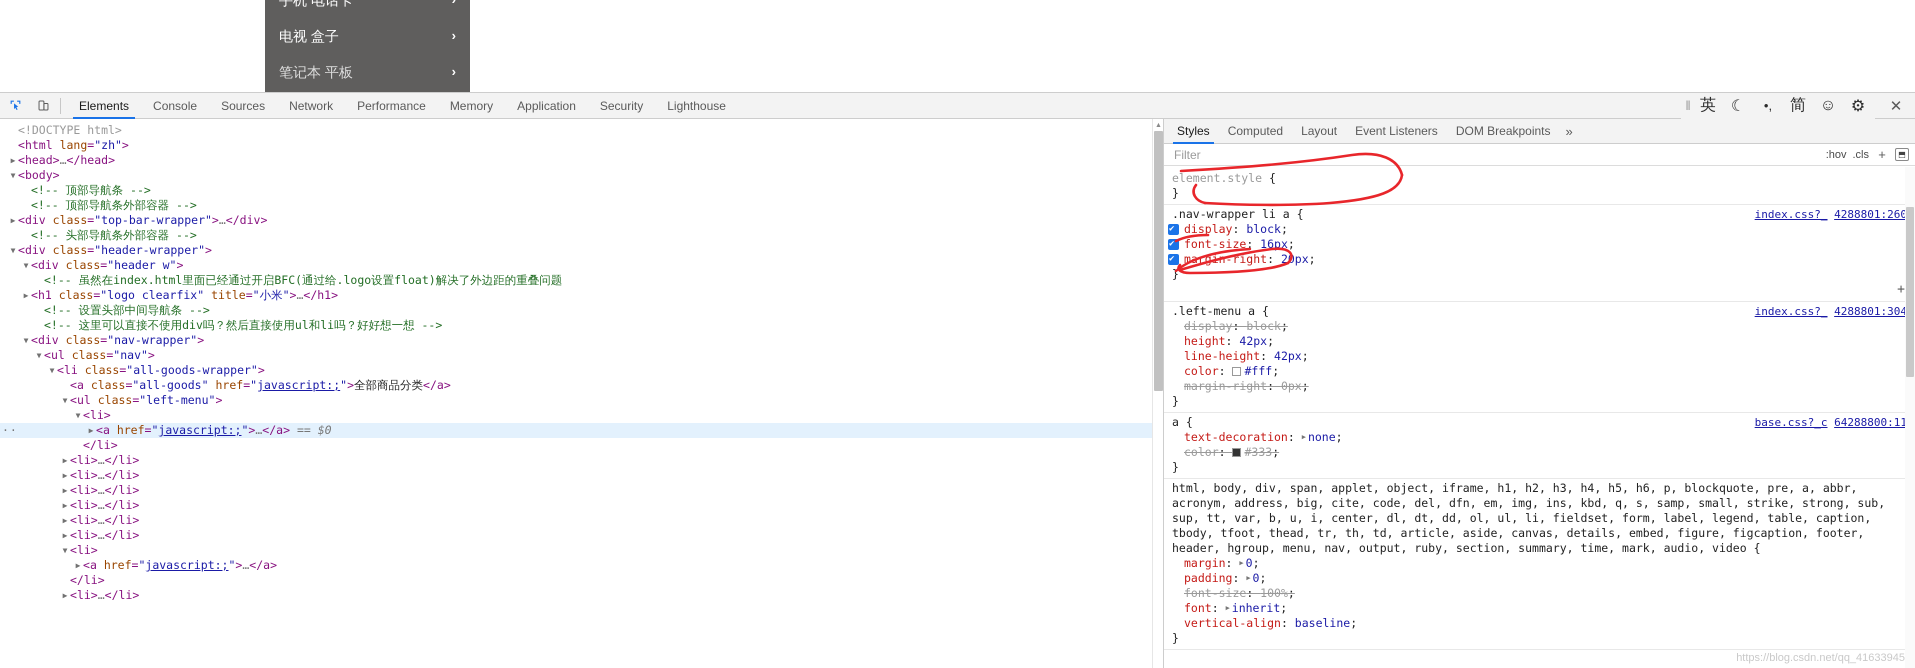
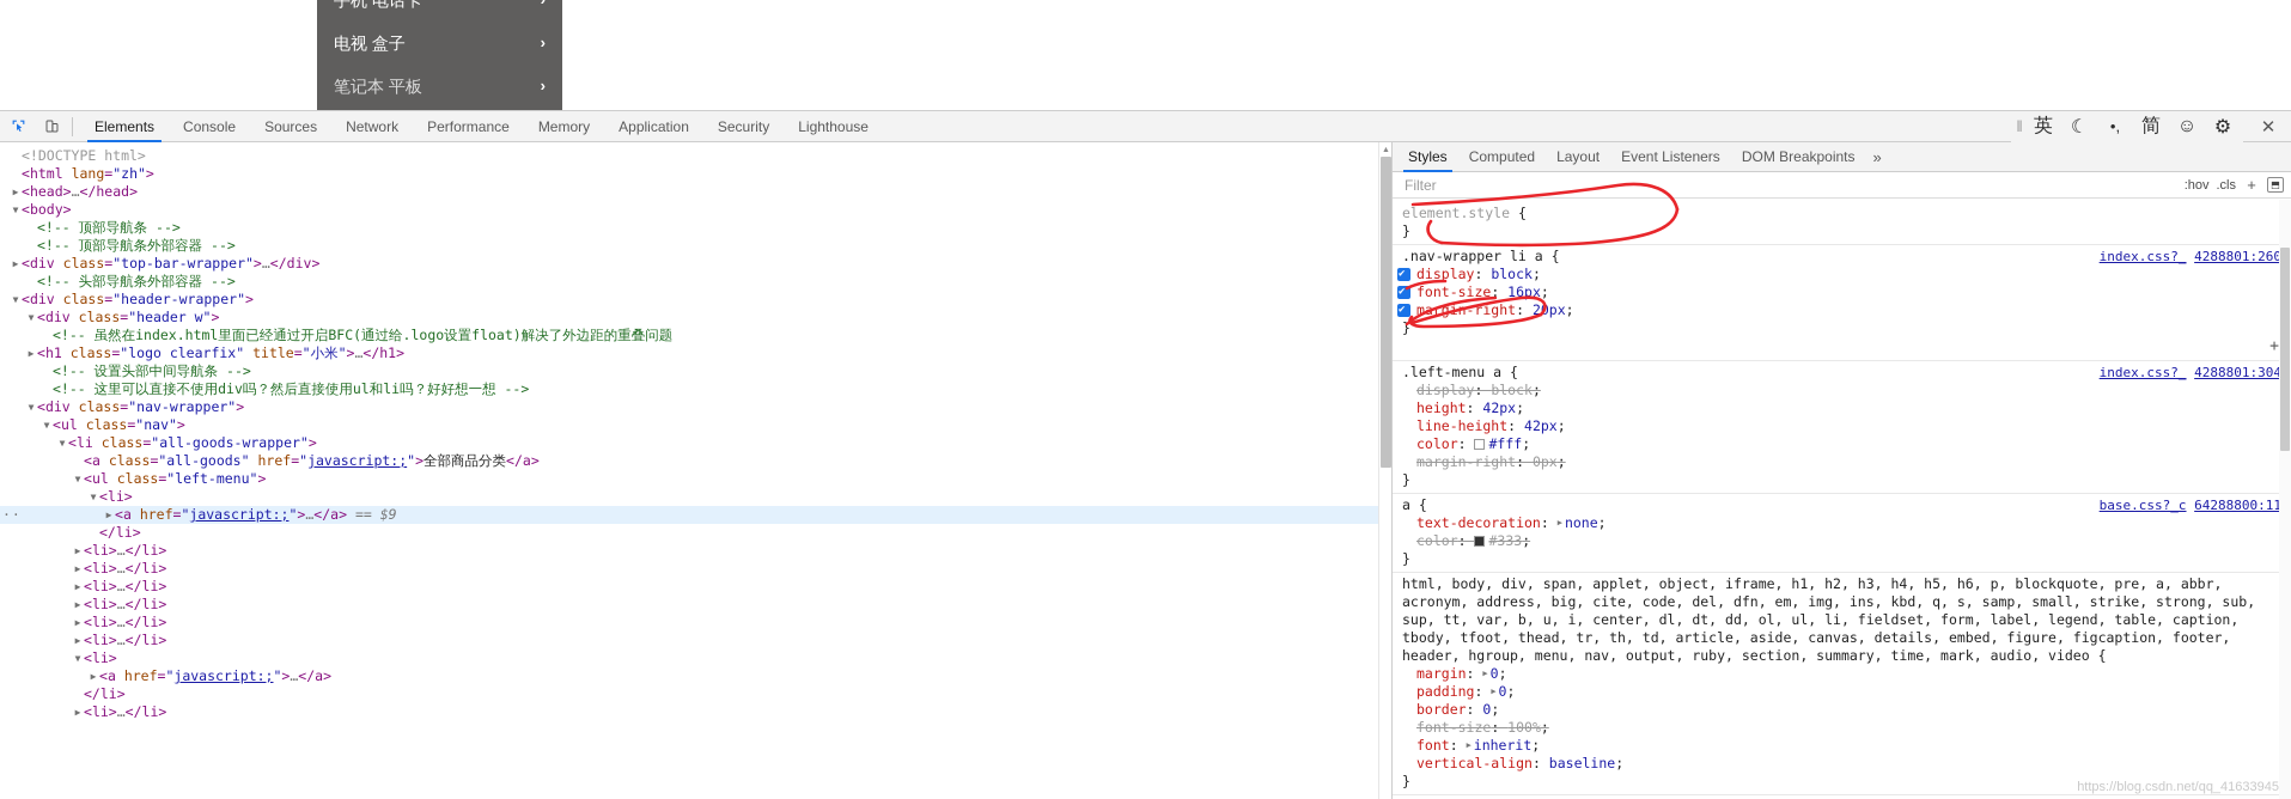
  手机 电话卡
  电视 盒子
  ›
  笔记本 平板
  ›
  Elements
  Console
  Sources
  Network
  Performance
  Memory
  Application
  Security
  Lighthouse
  ‖
  英
  ☾
  •,
  简
  ☺
  ⚙
  ✕
  <!DOCTYPE html>
  <html lang="zh">
  <head>…</head>
  <body>
  <!-- 顶部导航条 -->
  <!-- 顶部导航条外部容器 -->
  <div class="top-bar-wrapper">…</div>
  <!-- 头部导航条外部容器 -->
  <div class="header-wrapper">
  <div class="header w">
  <!-- 虽然在index.html里面已经通过开启BFC(通过给.logo设置float)解决了外边距的重叠问题
  <h1 class="logo clearfix" title="小米">…</h1>
  <!-- 设置头部中间导航条 -->
  <!-- 这里可以直接不使用div吗？然后直接使用ul和li吗？好好想一想 -->
  <div class="nav-wrapper">
  <ul class="nav">
  <li class="all-goods-wrapper">
  <a class="all-goods" href="javascript:;">全部商品分类</a>
  <ul class="left-menu">
  <li>
- <a href="javascript:;">…</a> == $0
+ <a href="javascript:;">…</a> == $9
  </li>
  <li>…</li>
  <li>…</li>
  <li>…</li>
  <li>…</li>
  <li>…</li>
  <li>…</li>
  <li>
  <a href="javascript:;">…</a>
  </li>
  <li>…</li>
  Styles
  Computed
  Layout
  Event Listeners
  DOM Breakpoints
  »
  Filter
  :hov
  .cls
  +
  ⬒
  element.style {
  }
  .nav-wrapper li a {
  index.css?_ 4288801:260
  display: block;
  font-size: 16px;
  mrg-right: 2px;
  }
  +
  .left-menu a {
  index.css?_ 4288801:304
  display: block;
  height: 42px;
  line-height: 42px;
  color: #fff;
  margin-right: 0px;
  }
  a {
  base.css?_c 64288800:11
  text-decoration: ▶ none;
  color: #333;
  }
  html, body, div, span, applet, object, iframe, h1, h2, h3, h4, h5, h6, p, blockquote, pre, a, abbr, acronym, address, big, cite, code, del, dfn, em, img, ins, kbd, q, s, samp, small, strike, strong, sub, sup, tt, var, b, u, i, center, dl, dt, dd, ol, ul, li, fieldset, form, label, legend, table, caption, tbody, tfoot, thead, tr, th, td, article, aside, canvas, details, embed, figure, figcaption, footer, header, hgroup, menu, nav, output, ruby, section, summary, time, mark, audio, video {
  margin: ▶ 0;
  padding: ▶ 0;
+ border: 0;
  font-size: 100%;
  font: ▶ inherit;
  vertical-align: baseline;
  }
  https://blog.csdn.net/qq_41633945
